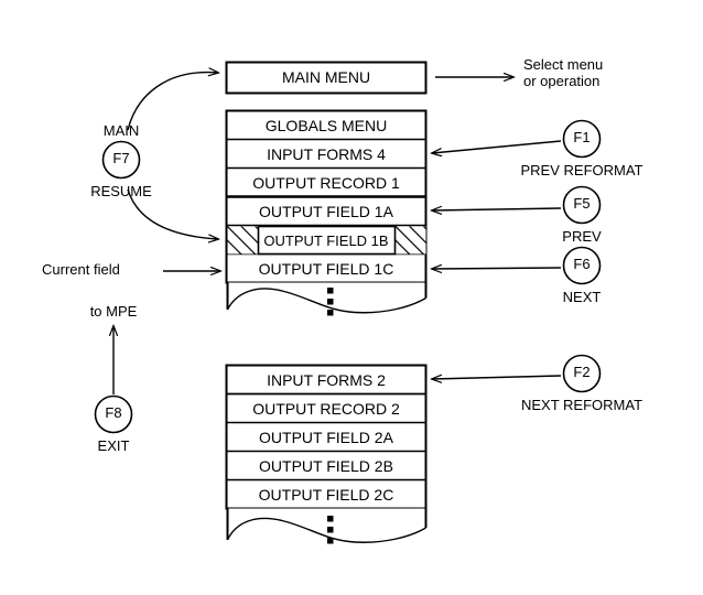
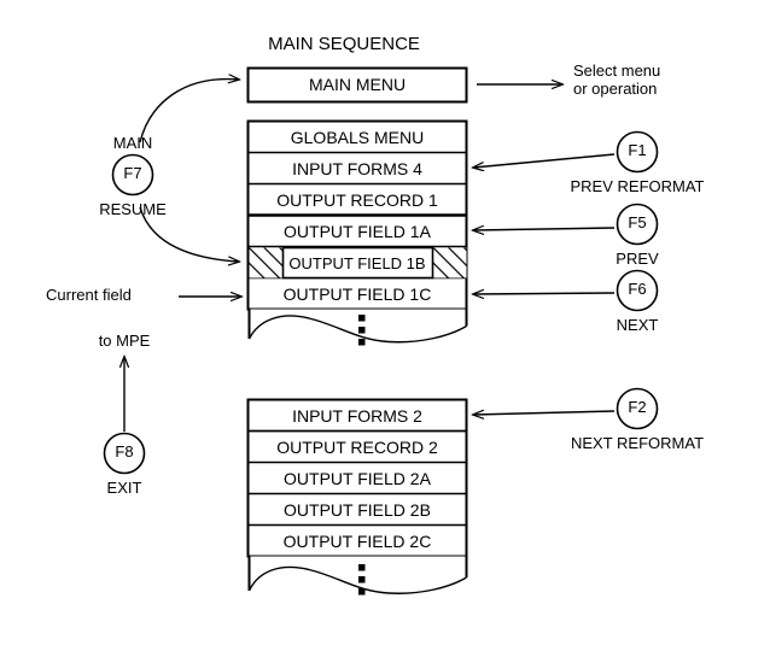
+ MAIN SEQUENCE
  Select menu
  or operation
  Current field
  to MPE
  MAIN MENU
  GLOBALS MENU
  INPUT FORMS 4
  OUTPUT RECORD 1
  OUTPUT FIELD 1A
  OUTPUT FIELD 1B
  OUTPUT FIELD 1C
  INPUT FORMS 2
  OUTPUT RECORD 2
  OUTPUT FIELD 2A
  OUTPUT FIELD 2B
  OUTPUT FIELD 2C
  MAIN
  F7
  RESUME
  F8
  EXIT
  F1
  PREV REFORMAT
  F5
  PREV
  F6
  NEXT
  F2
  NEXT REFORMAT
